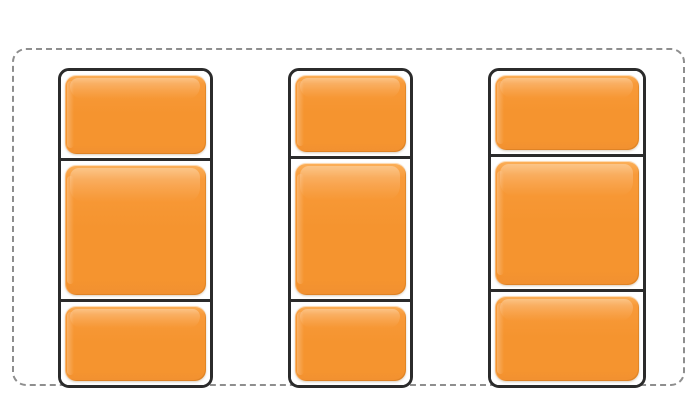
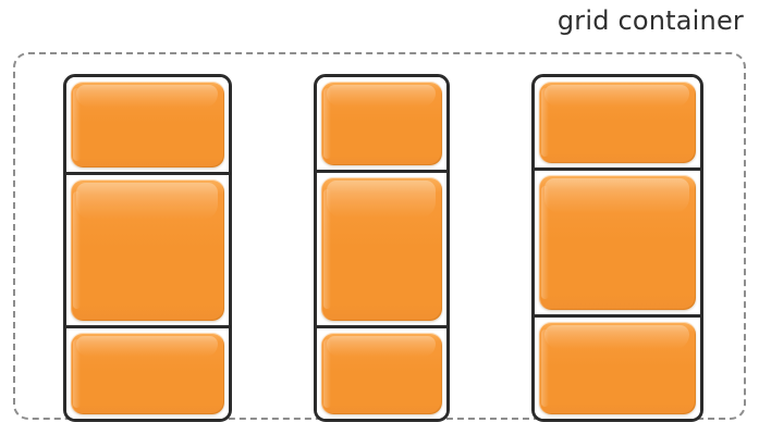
+ grid container
